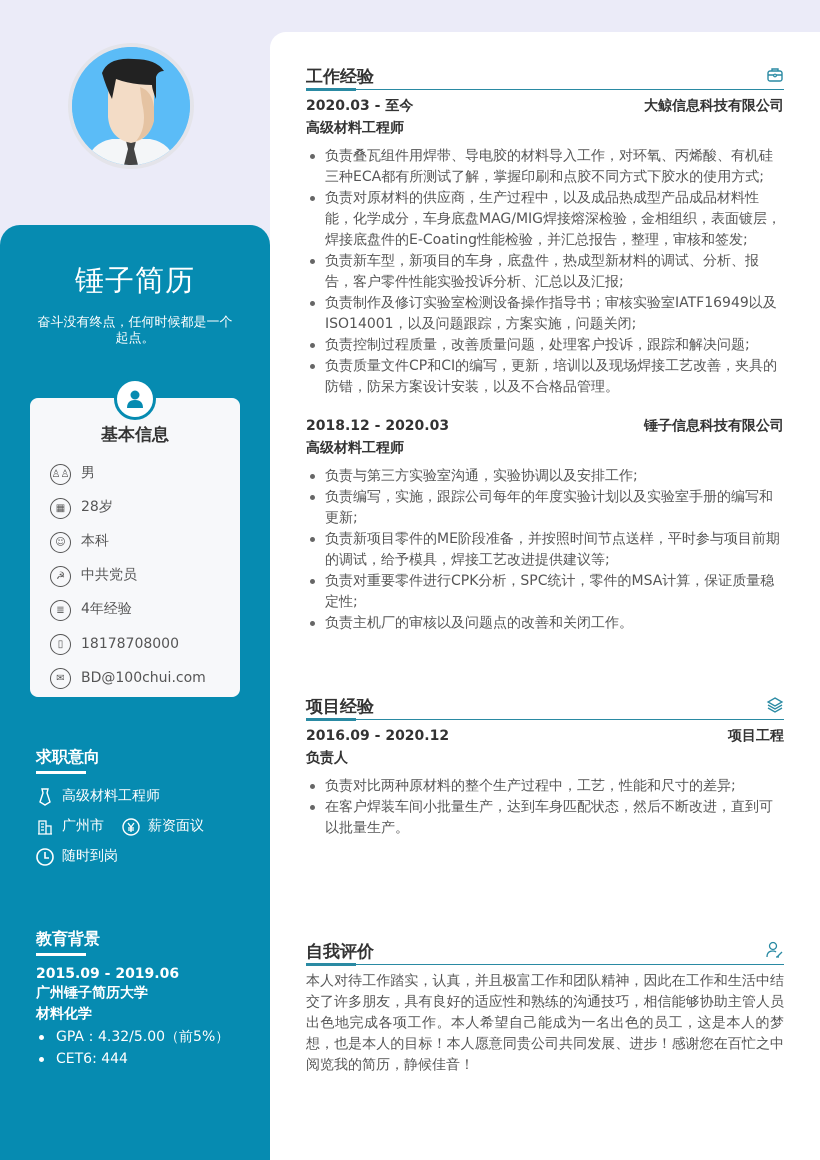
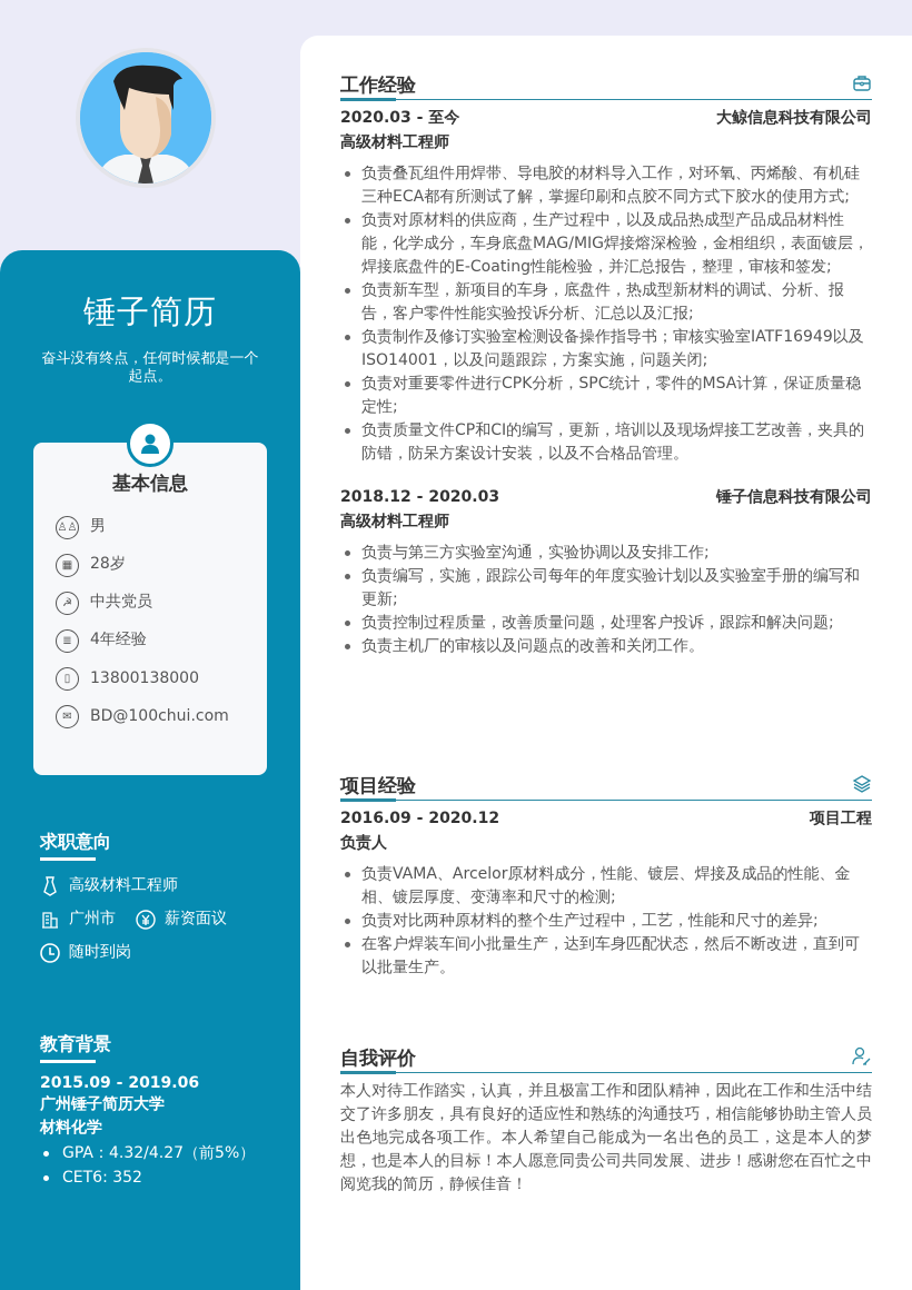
  锤子简历
  奋斗没有终点，任何时候都是一个起点。
  基本信息
  ♙♙
  男
  ▦
  28岁
- ☺
- 本科
  ☭
  中共党员
  ≣
  4年经验
  ▯
- 18178708000
+ 13800138000
  ✉
  BD@100chui.com
  求职意向
  高级材料工程师
  广州市
  薪资面议
  随时到岗
  教育背景
  2015.09 - 2019.06
  广州锤子简历大学
  材料化学
- GPA：4.32/5.00（前5%）
+ GPA：4.32/4.27（前5%）
- CET6: 444
+ CET6: 352
  工作经验
  2020.03 - 至今
  大鲸信息科技有限公司
  高级材料工程师
  负责叠瓦组件用焊带、导电胶的材料导入工作，对环氧、丙烯酸、有机硅三种ECA都有所测试了解，掌握印刷和点胶不同方式下胶水的使用方式;
  负责对原材料的供应商，生产过程中，以及成品热成型产品成品材料性能，化学成分，车身底盘MAG/MIG焊接熔深检验，金相组织，表面镀层，焊接底盘件的E-Coating性能检验，并汇总报告，整理，审核和签发;
  负责新车型，新项目的车身，底盘件，热成型新材料的调试、分析、报告，客户零件性能实验投诉分析、汇总以及汇报;
  负责制作及修订实验室检测设备操作指导书；审核实验室IATF16949以及ISO14001，以及问题跟踪，方案实施，问题关闭;
- 负责控制过程质量，改善质量问题，处理客户投诉，跟踪和解决问题;
+ 负责对重要零件进行CPK分析，SPC统计，零件的MSA计算，保证质量稳定性;
  负责质量文件CP和CI的编写，更新，培训以及现场焊接工艺改善，夹具的防错，防呆方案设计安装，以及不合格品管理。
  2018.12 - 2020.03
  锤子信息科技有限公司
  高级材料工程师
  负责与第三方实验室沟通，实验协调以及安排工作;
  负责编写，实施，跟踪公司每年的年度实验计划以及实验室手册的编写和更新;
- 负责新项目零件的ME阶段准备，并按照时间节点送样，平时参与项目前期的调试，给予模具，焊接工艺改进提供建议等;
- 负责对重要零件进行CPK分析，SPC统计，零件的MSA计算，保证质量稳定性;
+ 负责控制过程质量，改善质量问题，处理客户投诉，跟踪和解决问题;
  负责主机厂的审核以及问题点的改善和关闭工作。
  项目经验
  2016.09 - 2020.12
  项目工程
  负责人
+ 负责VAMA、Arcelor原材料成分，性能、镀层、焊接及成品的性能、金相、镀层厚度、变薄率和尺寸的检测;
  负责对比两种原材料的整个生产过程中，工艺，性能和尺寸的差异;
  在客户焊装车间小批量生产，达到车身匹配状态，然后不断改进，直到可以批量生产。
  自我评价
  本人对待工作踏实，认真，并且极富工作和团队精神，因此在工作和生活中结交了许多朋友，具有良好的适应性和熟练的沟通技巧，相信能够协助主管人员出色地完成各项工作。本人希望自己能成为一名出色的员工，这是本人的梦想，也是本人的目标！本人愿意同贵公司共同发展、进步！感谢您在百忙之中阅览我的简历，静候佳音！
